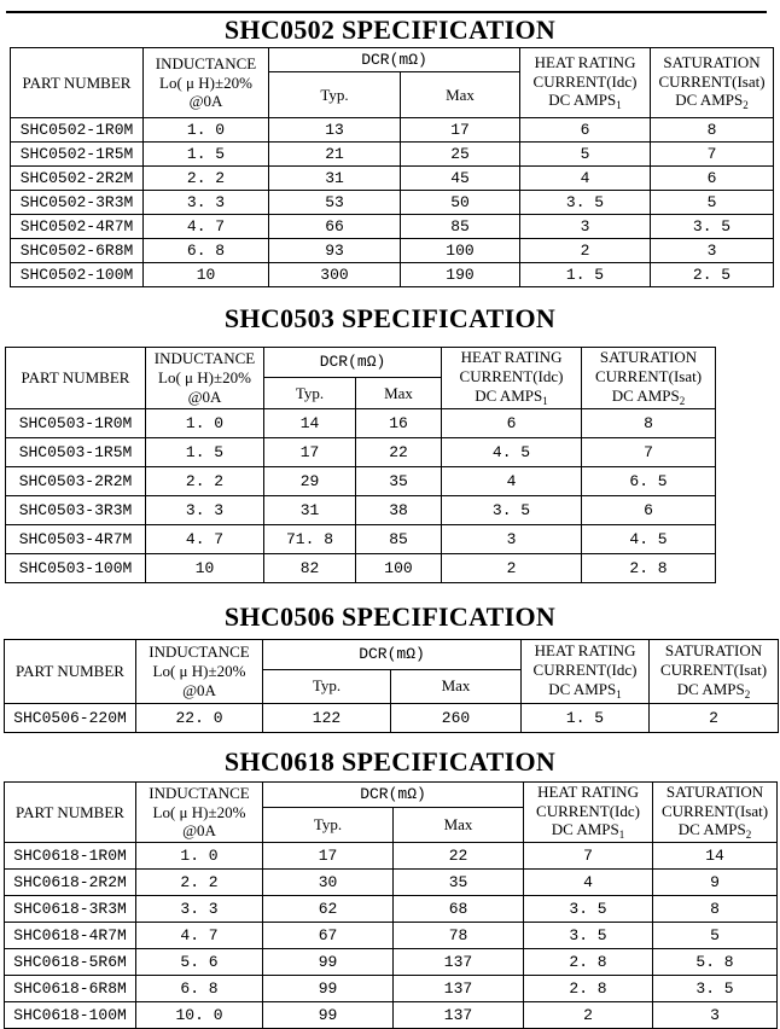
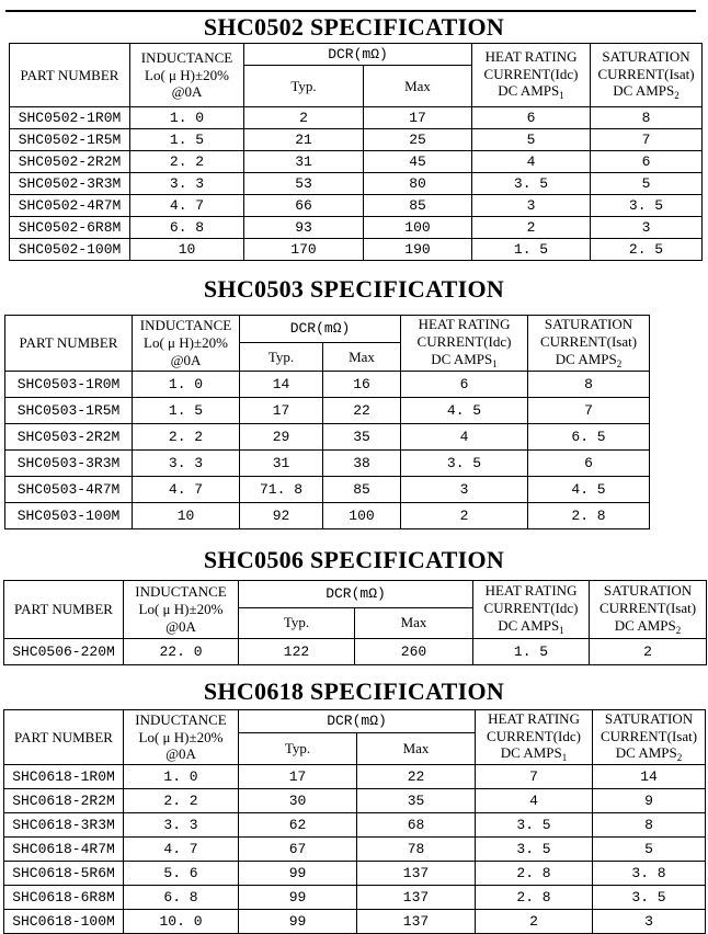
  SHC0502 SPECIFICATION
  PART NUMBER	INDUCTANCELo( μ H)±20%@0A	DCR(mΩ)	HEAT RATINGCURRENT(Idc)DC AMPS1	SATURATIONCURRENT(Isat)DC AMPS2
  Typ.	Max
- SHC0502-1R0M	1. 0	13	17	6	8
+ SHC0502-1R0M	1. 0	2	17	6	8
  SHC0502-1R5M	1. 5	21	25	5	7
  SHC0502-2R2M	2. 2	31	45	4	6
- SHC0502-3R3M	3. 3	53	50	3. 5	5
+ SHC0502-3R3M	3. 3	53	80	3. 5	5
  SHC0502-4R7M	4. 7	66	85	3	3. 5
  SHC0502-6R8M	6. 8	93	100	2	3
- SHC0502-100M	10	300	190	1. 5	2. 5
+ SHC0502-100M	10	170	190	1. 5	2. 5
  SHC0503 SPECIFICATION
  PART NUMBER	INDUCTANCELo( μ H)±20%@0A	DCR(mΩ)	HEAT RATINGCURRENT(Idc)DC AMPS1	SATURATIONCURRENT(Isat)DC AMPS2
  Typ.	Max
  SHC0503-1R0M	1. 0	14	16	6	8
  SHC0503-1R5M	1. 5	17	22	4. 5	7
  SHC0503-2R2M	2. 2	29	35	4	6. 5
  SHC0503-3R3M	3. 3	31	38	3. 5	6
  SHC0503-4R7M	4. 7	71. 8	85	3	4. 5
- SHC0503-100M	10	82	100	2	2. 8
+ SHC0503-100M	10	92	100	2	2. 8
  SHC0506 SPECIFICATION
  PART NUMBER	INDUCTANCELo( μ H)±20%@0A	DCR(mΩ)	HEAT RATINGCURRENT(Idc)DC AMPS1	SATURATIONCURRENT(Isat)DC AMPS2
  Typ.	Max
  SHC0506-220M	22. 0	122	260	1. 5	2
  SHC0618 SPECIFICATION
  PART NUMBER	INDUCTANCELo( μ H)±20%@0A	DCR(mΩ)	HEAT RATINGCURRENT(Idc)DC AMPS1	SATURATIONCURRENT(Isat)DC AMPS2
  Typ.	Max
  SHC0618-1R0M	1. 0	17	22	7	14
  SHC0618-2R2M	2. 2	30	35	4	9
  SHC0618-3R3M	3. 3	62	68	3. 5	8
  SHC0618-4R7M	4. 7	67	78	3. 5	5
- SHC0618-5R6M	5. 6	99	137	2. 8	5. 8
+ SHC0618-5R6M	5. 6	99	137	2. 8	3. 8
  SHC0618-6R8M	6. 8	99	137	2. 8	3. 5
  SHC0618-100M	10. 0	99	137	2	3
